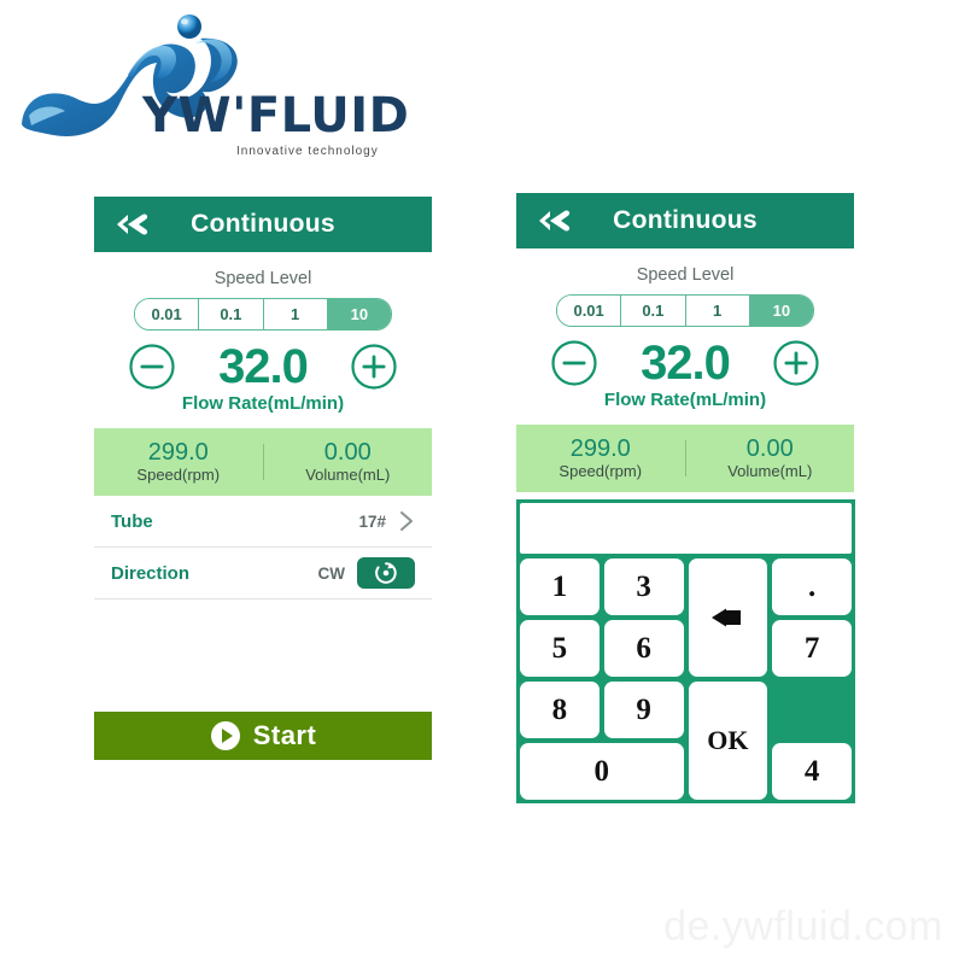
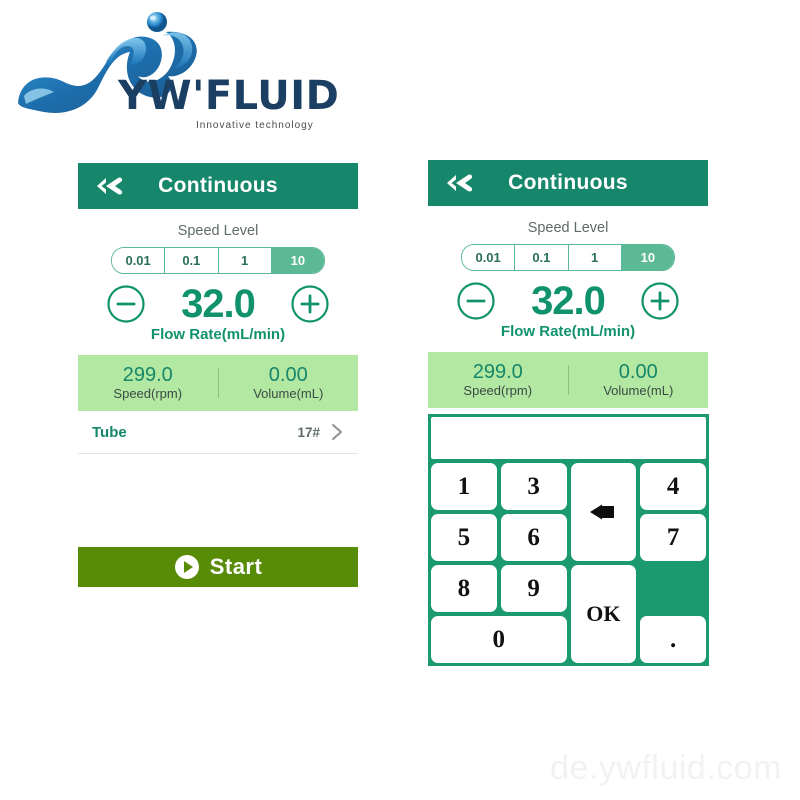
  YW'FLUID
  Innovative technology
  Continuous
  Speed Level
  0.01
  0.1
  1
  10
  32.0
  Flow Rate(mL/min)
  299.0
  Speed(rpm)
  0.00
  Volume(mL)
  Tube
  17#
- Direction
- CW
  Start
  Continuous
  Speed Level
  0.01
  0.1
  1
  10
  32.0
  Flow Rate(mL/min)
  299.0
  Speed(rpm)
  0.00
  Volume(mL)
  1
  3
- .
+ 4
  5
  6
  7
  8
  9
  OK
  0
- 4
+ .
